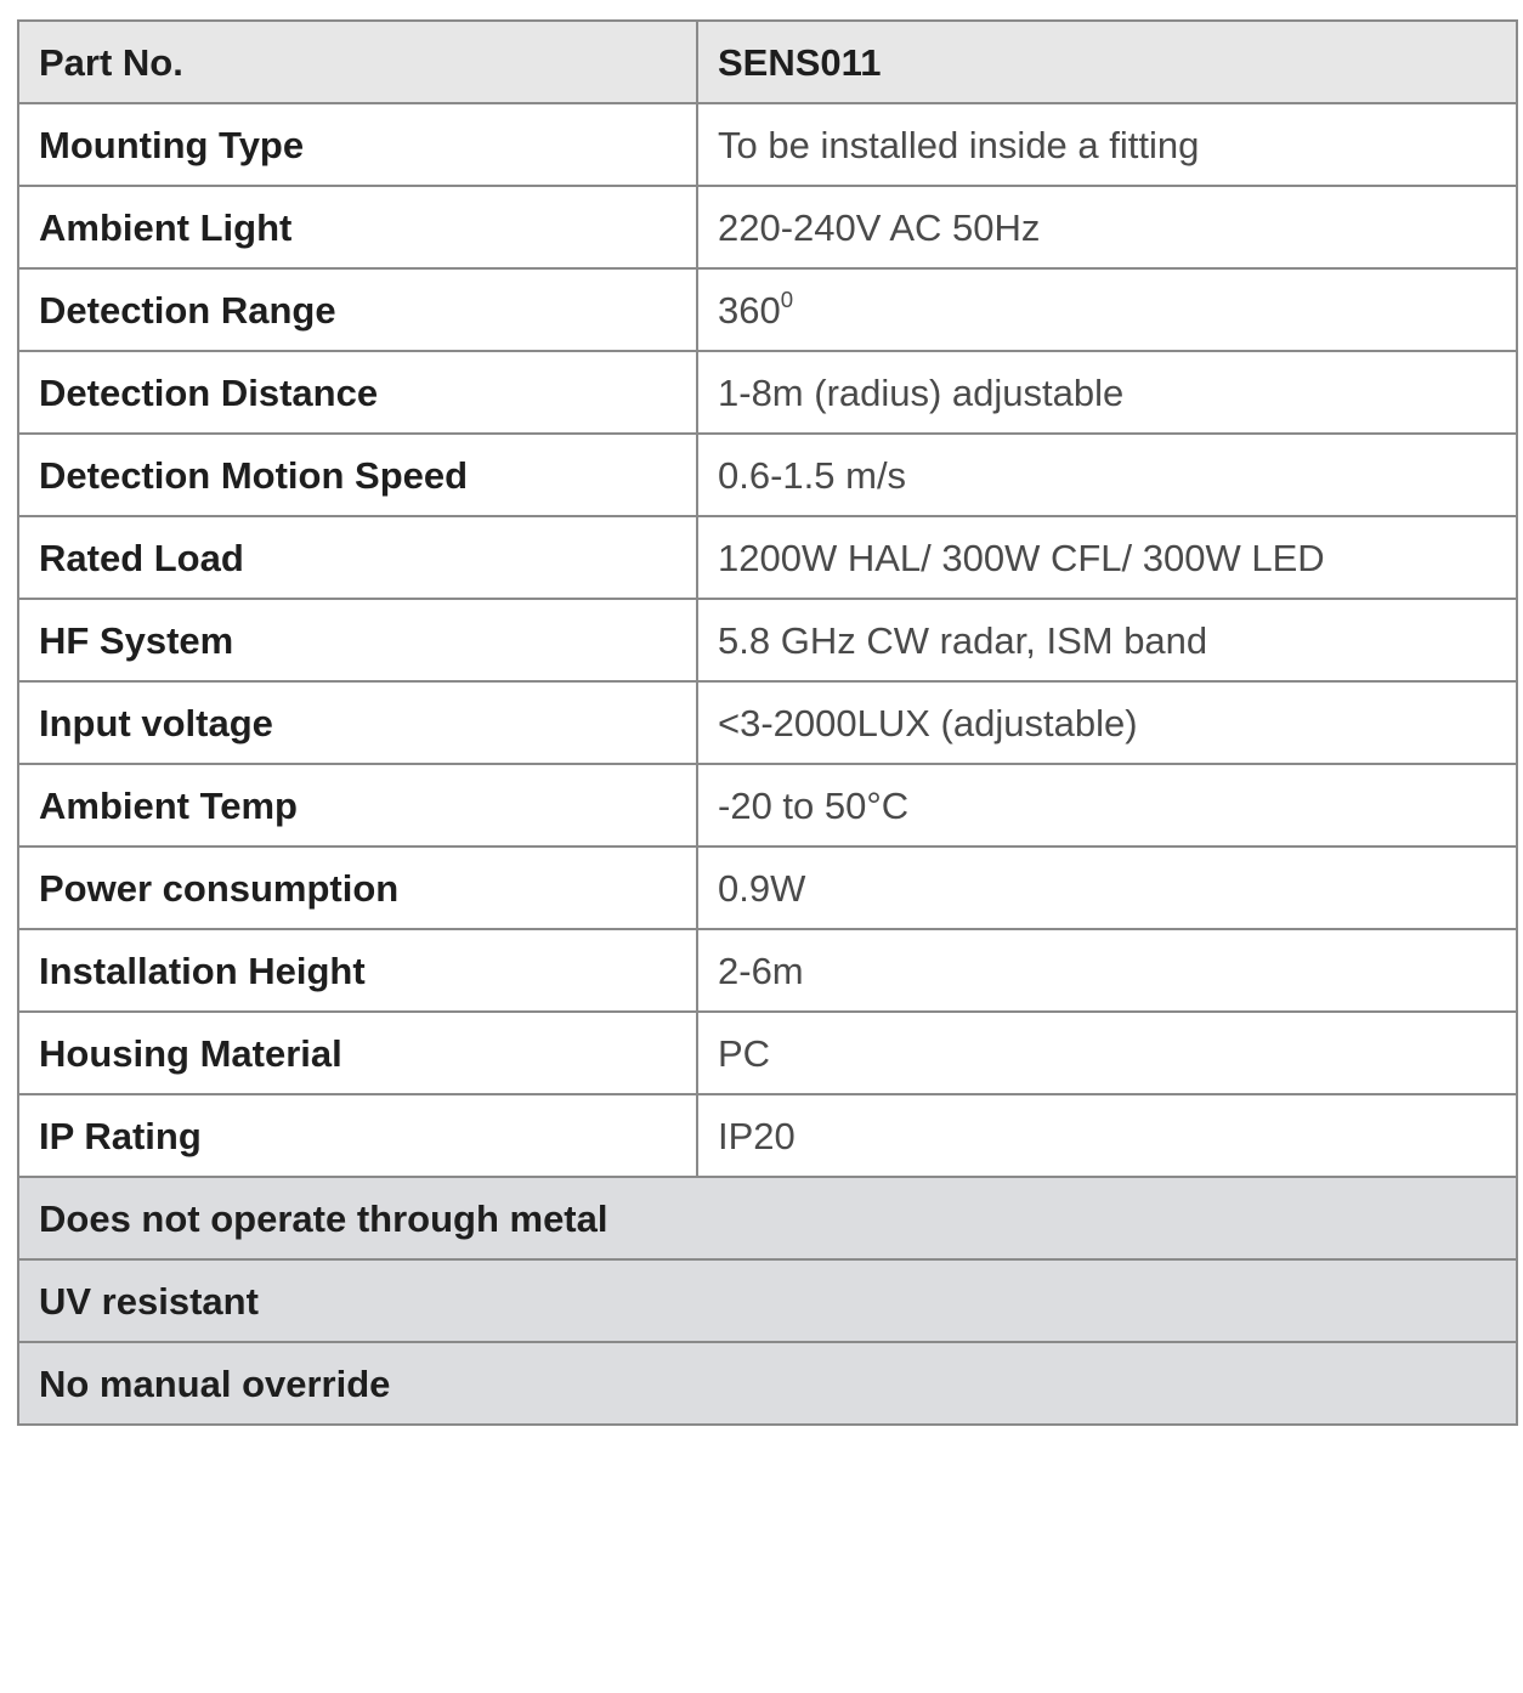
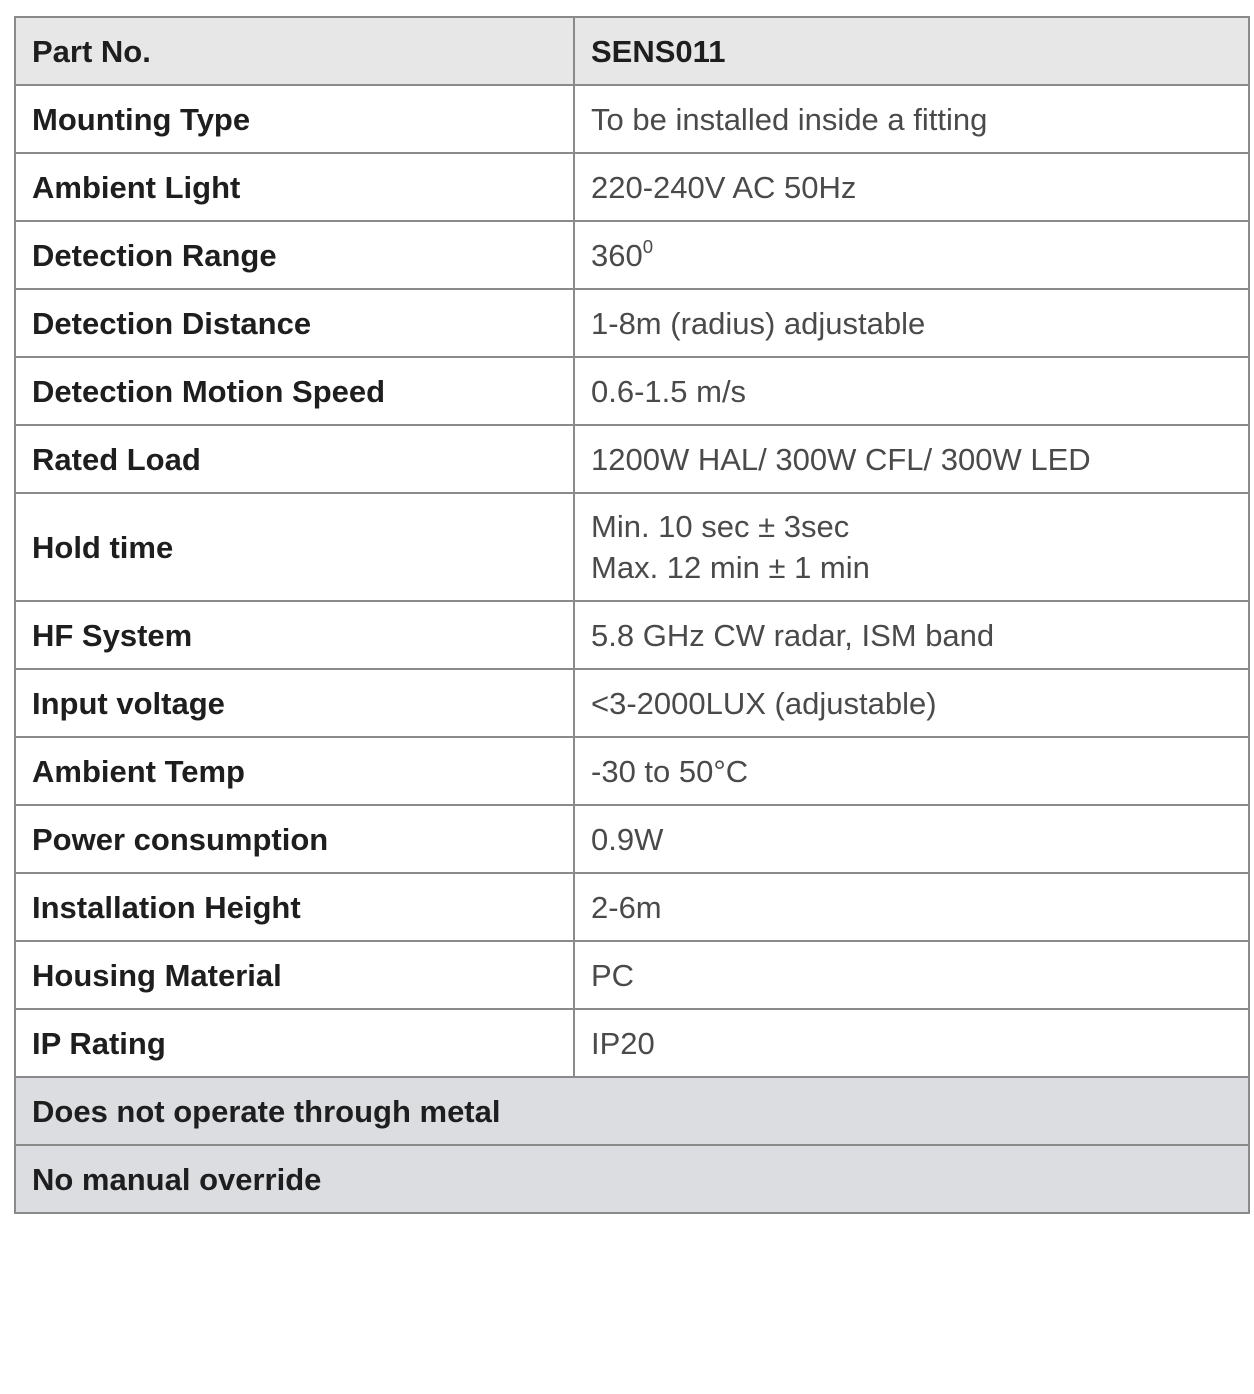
  Part No.	SENS011
  Mounting Type	To be installed inside a fitting
  Ambient Light	220-240V AC 50Hz
  Detection Range	3600
  Detection Distance	1-8m (radius) adjustable
  Detection Motion Speed	0.6-1.5 m/s
  Rated Load	1200W HAL/ 300W CFL/ 300W LED
+ Hold time	Min. 10 sec ± 3sec Max. 12 min ± 1 min
  HF System	5.8 GHz CW radar, ISM band
  Input voltage	<3-2000LUX (adjustable)
- Ambient Temp	-20 to 50°C
+ Ambient Temp	-30 to 50°C
  Power consumption	0.9W
  Installation Height	2-6m
  Housing Material	PC
  IP Rating	IP20
  Does not operate through metal
- UV resistant
  No manual override
